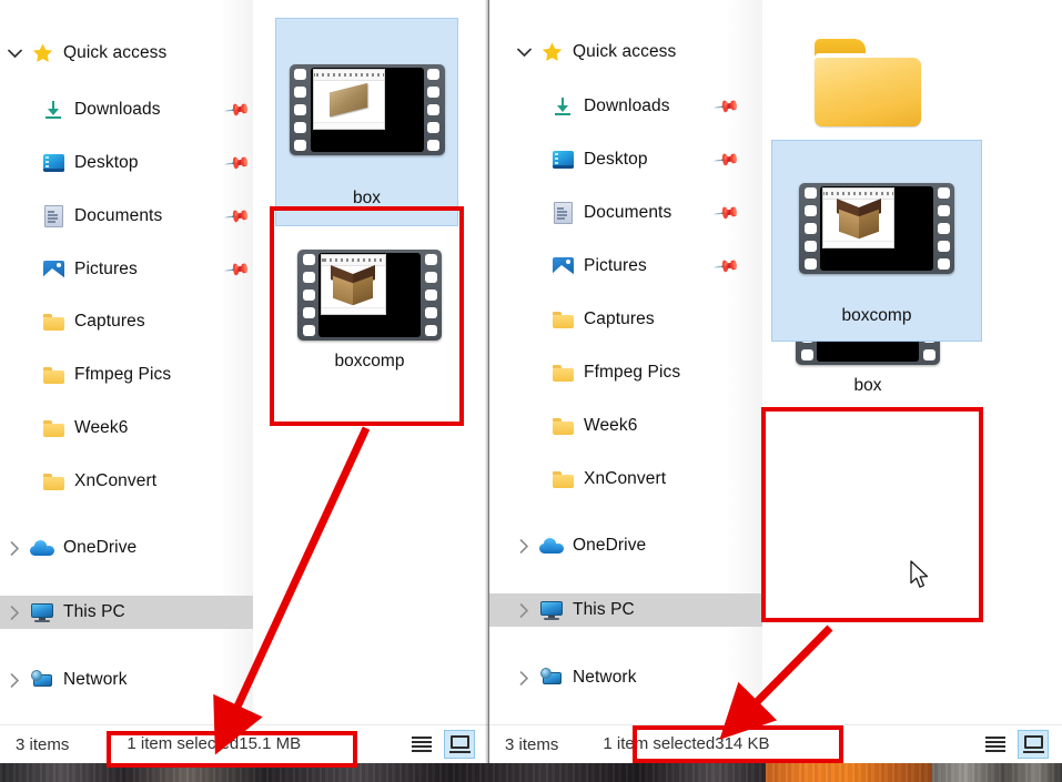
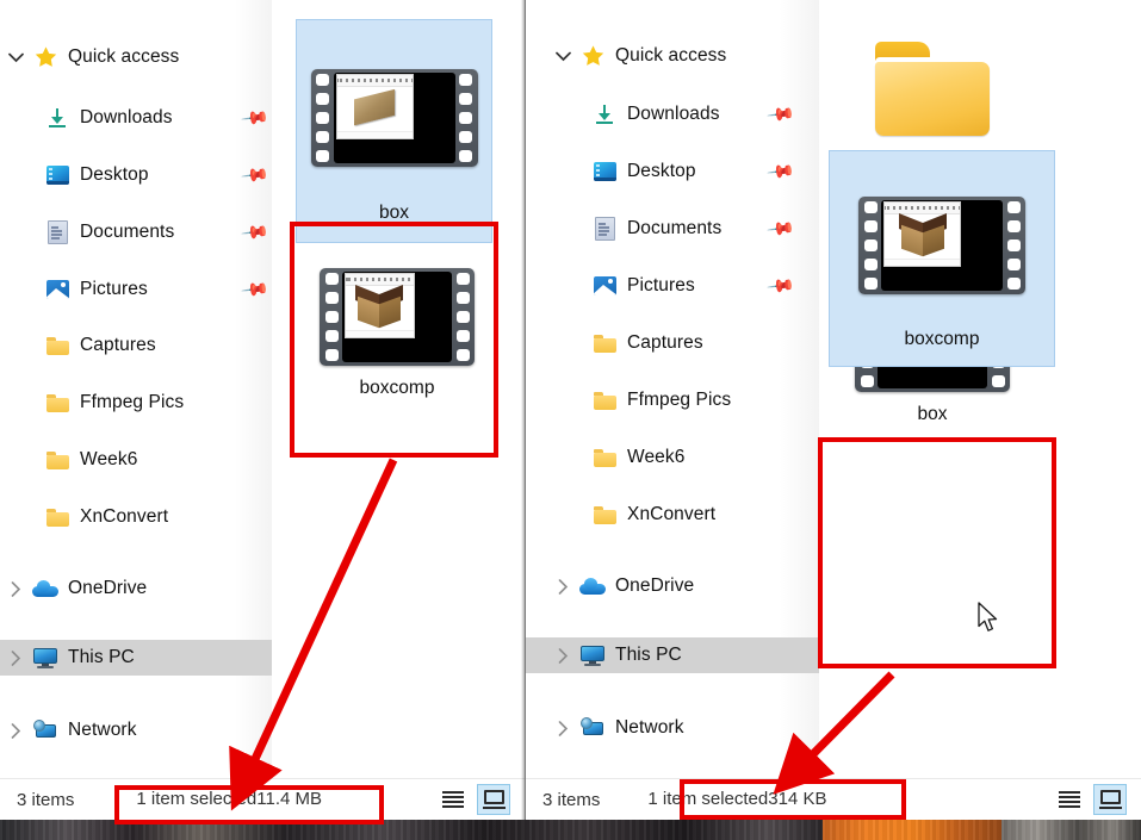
  Quick access
  Downloads
  Desktop
  Documents
  Pictures
  Captures
  Ffmpeg Pics
  Week6
  XnConvert
  OneDrive
  This PC
  Network
  box
  boxcomp
  3 items
- 1 item selected15.1 MB
+ 1 item selected11.4 MB
  Quick access
  Downloads
  Desktop
  Documents
  Pictures
  Captures
  Ffmpeg Pics
  Week6
  XnConvert
  OneDrive
  This PC
  Network
  box
  boxcomp
  3 items
  1 item selected314 KB
